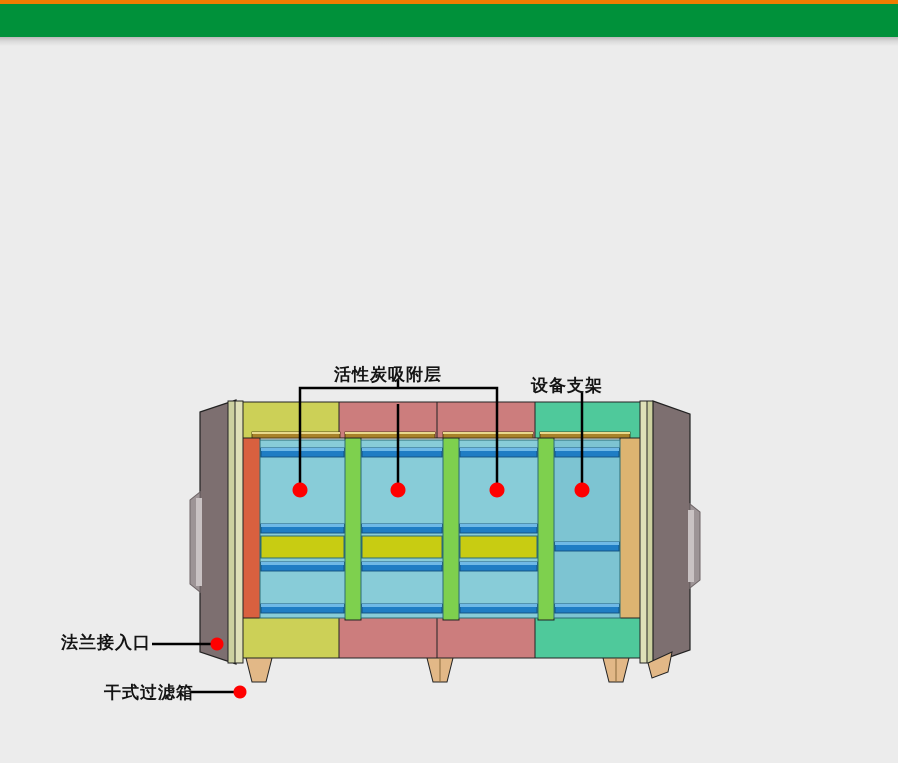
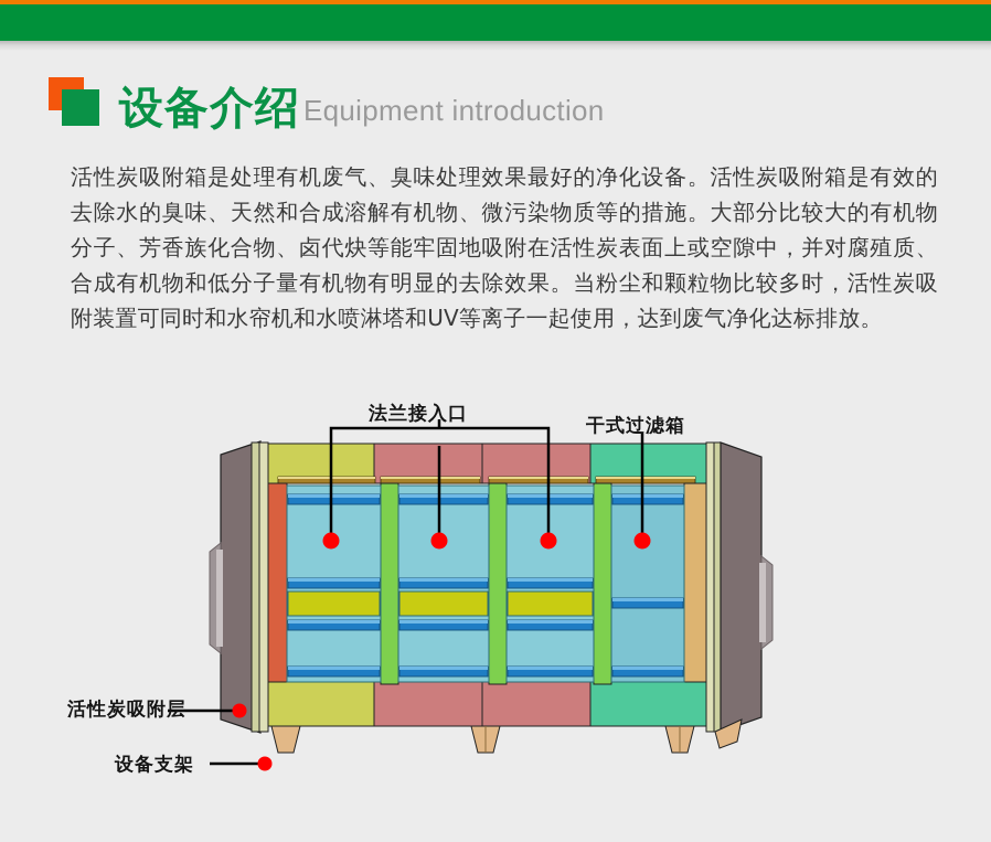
+ 设备介绍
+ Equipment introduction
+ 活性炭吸附箱是处理有机废气、臭味处理效果最好的净化设备。活性炭吸附箱是有效的去除水的臭味、天然和合成溶解有机物、微污染物质等的措施。大部分比较大的有机物分子、芳香族化合物、卤代炔等能牢固地吸附在活性炭表面上或空隙中，并对腐殖质、合成有机物和低分子量有机物有明显的去除效果。当粉尘和颗粒物比较多时，活性炭吸附装置可同时和水帘机和水喷淋塔和UV等离子一起使用，达到废气净化达标排放。
- 活性炭吸附层
+ 法兰接入口
- 设备支架
+ 干式过滤箱
- 法兰接入口
+ 活性炭吸附层
- 干式过滤箱
+ 设备支架
